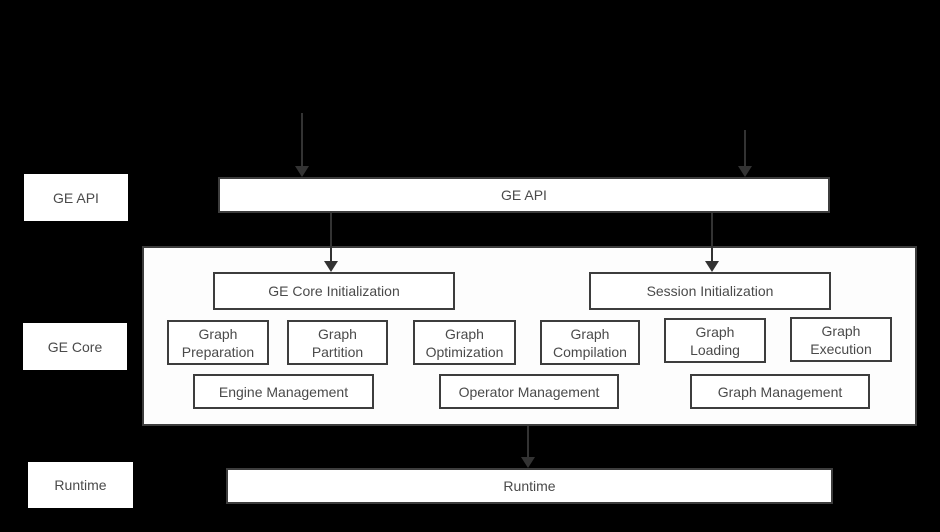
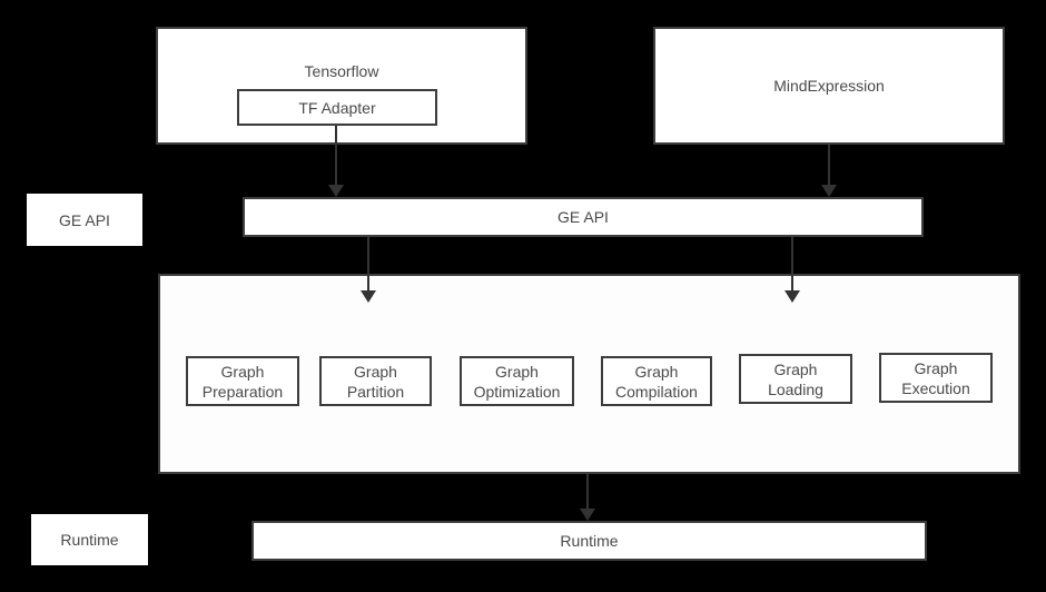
  GE API
- GE Core
  Runtime
+ Tensorflow
+ TF Adapter
+ MindExpression
  GE API
- GE Core Initialization
- Session Initialization
  Graph
  Preparation
  Graph
  Partition
  Graph
  Optimization
  Graph
  Compilation
  Graph
  Loading
  Graph
  Execution
- Engine Management
- Operator Management
- Graph Management
  Runtime
